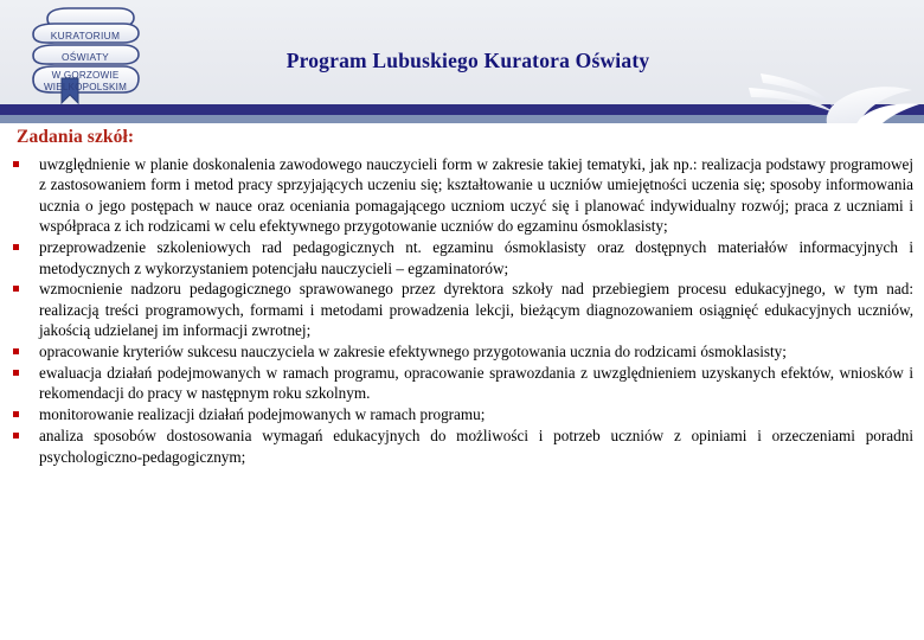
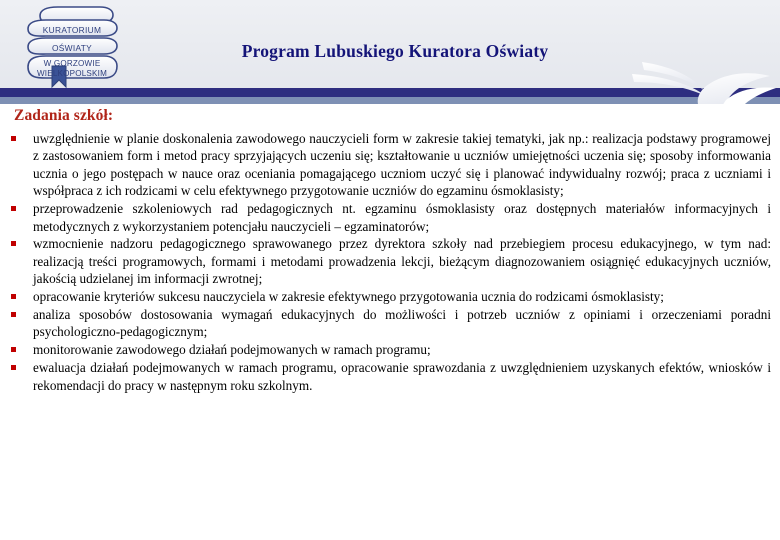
  KURATORIUM
  OŚWIATY
  W GORZOWIE
  WIELKOPOLSKIM
  Program Lubuskiego Kuratora Oświaty
  Zadania szkół:
  uwzględnienie w planie doskonalenia zawodowego nauczycieli form w zakresie takiej tematyki, jak np.: realizacja podstawy programowej z zastosowaniem form i metod pracy sprzyjających uczeniu się; kształtowanie u uczniów umiejętności uczenia się; sposoby informowania ucznia o jego postępach w nauce oraz oceniania pomagającego uczniom uczyć się i planować indywidualny rozwój; praca z uczniami i współpraca z ich rodzicami w celu efektywnego przygotowanie uczniów do egzaminu ósmoklasisty;
  przeprowadzenie szkoleniowych rad pedagogicznych nt. egzaminu ósmoklasisty oraz dostępnych materiałów informacyjnych i metodycznych z wykorzystaniem potencjału nauczycieli – egzaminatorów;
  wzmocnienie nadzoru pedagogicznego sprawowanego przez dyrektora szkoły nad przebiegiem procesu edukacyjnego, w tym nad: realizacją treści programowych, formami i metodami prowadzenia lekcji, bieżącym diagnozowaniem osiągnięć edukacyjnych uczniów, jakością udzielanej im informacji zwrotnej;
  opracowanie kryteriów sukcesu nauczyciela w zakresie efektywnego przygotowania ucznia do rodzicami ósmoklasisty;
- ewaluacja działań podejmowanych w ramach programu, opracowanie sprawozdania z uwzględnieniem uzyskanych efektów, wniosków i rekomendacji do pracy w następnym roku szkolnym.
+ analiza sposobów dostosowania wymagań edukacyjnych do możliwości i potrzeb uczniów z opiniami i orzeczeniami poradni psychologiczno-pedagogicznym;
- monitorowanie realizacji działań podejmowanych w ramach programu;
+ monitorowanie zawodowego działań podejmowanych w ramach programu;
- analiza sposobów dostosowania wymagań edukacyjnych do możliwości i potrzeb uczniów z opiniami i orzeczeniami poradni psychologiczno-pedagogicznym;
+ ewaluacja działań podejmowanych w ramach programu, opracowanie sprawozdania z uwzględnieniem uzyskanych efektów, wniosków i rekomendacji do pracy w następnym roku szkolnym.
